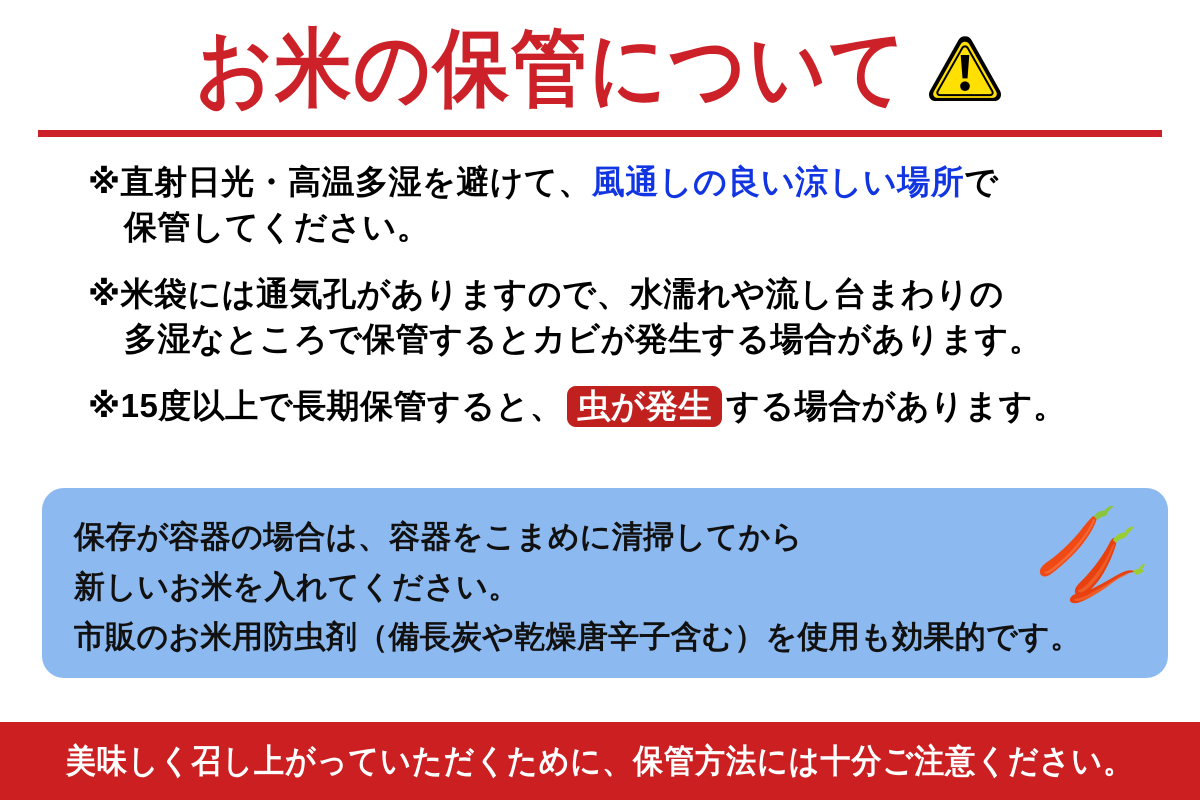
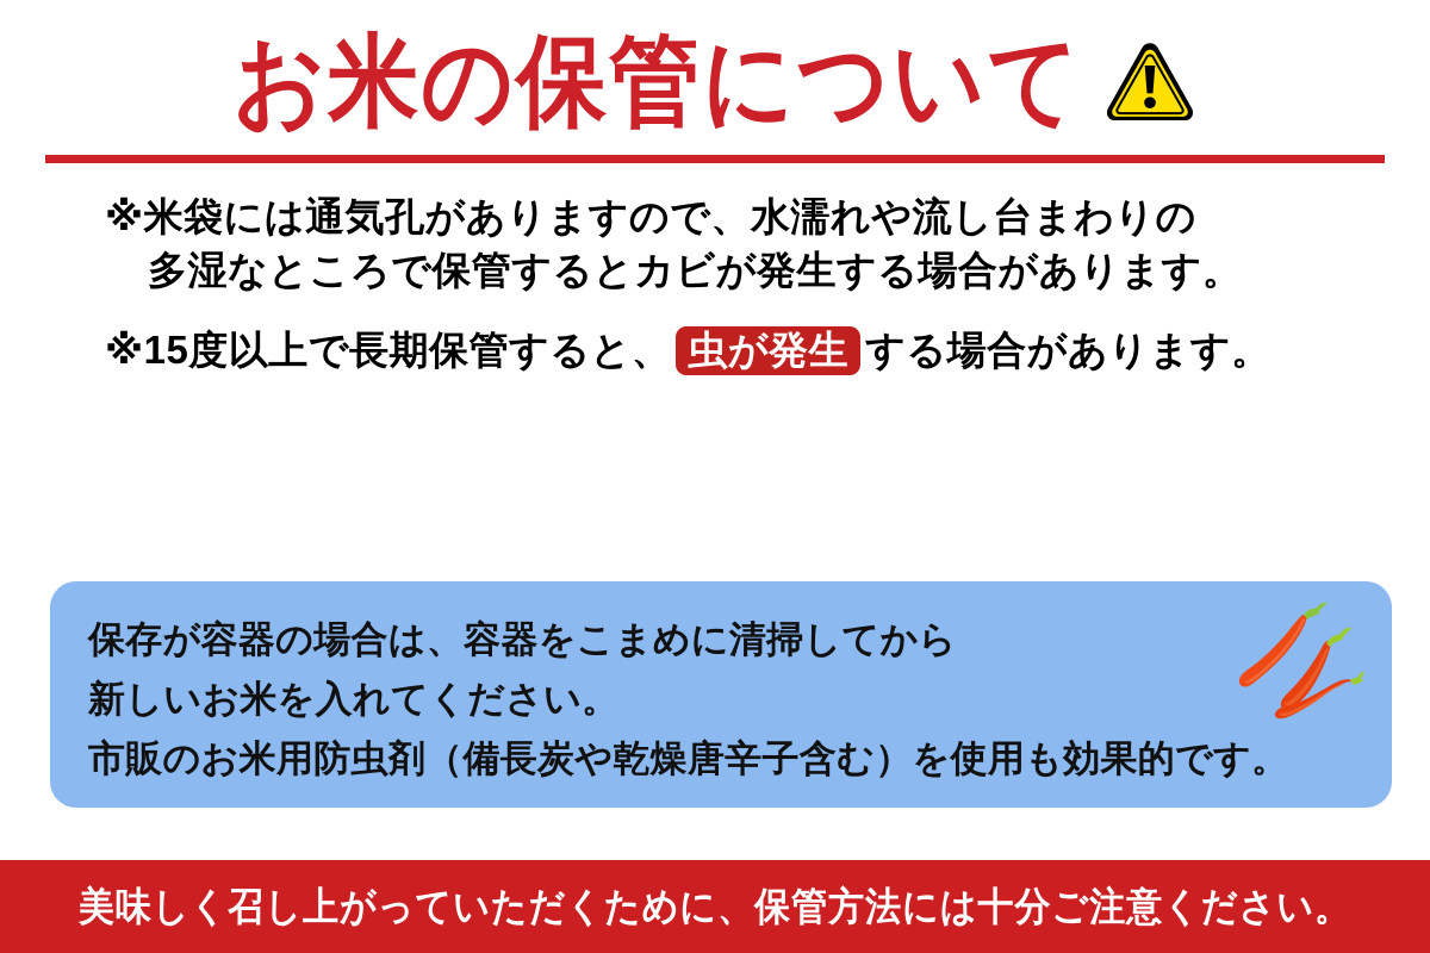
  お米の保管について
- ※直射日光・高温多湿を避けて、風通しの良い涼しい場所で
- 保管してください。
  ※米袋には通気孔がありますので、水濡れや流し台まわりの
  多湿なところで保管するとカビが発生する場合があります。
  ※15度以上で長期保管すると、 虫が発生 する場合があります。
  保存が容器の場合は、容器をこまめに清掃してから
  新しいお米を入れてください。
  市販のお米用防虫剤（備長炭や乾燥唐辛子含む）を使用も効果的です。
  美味しく召し上がっていただくために、保管方法には十分ご注意ください。
